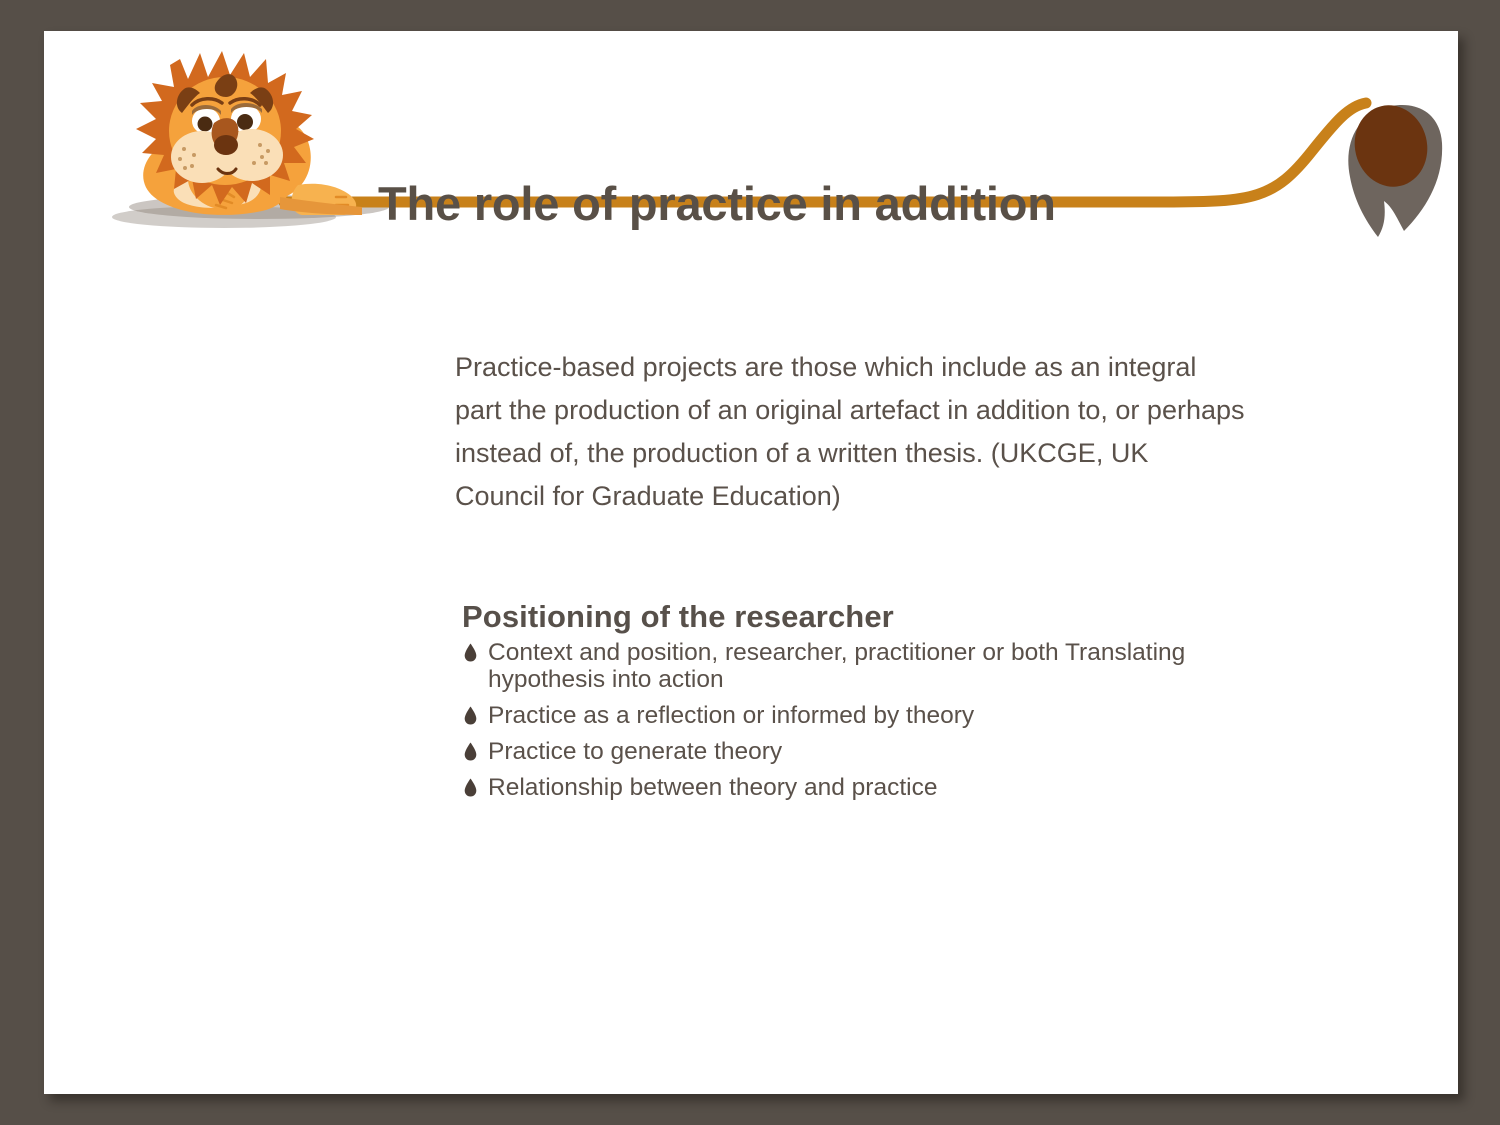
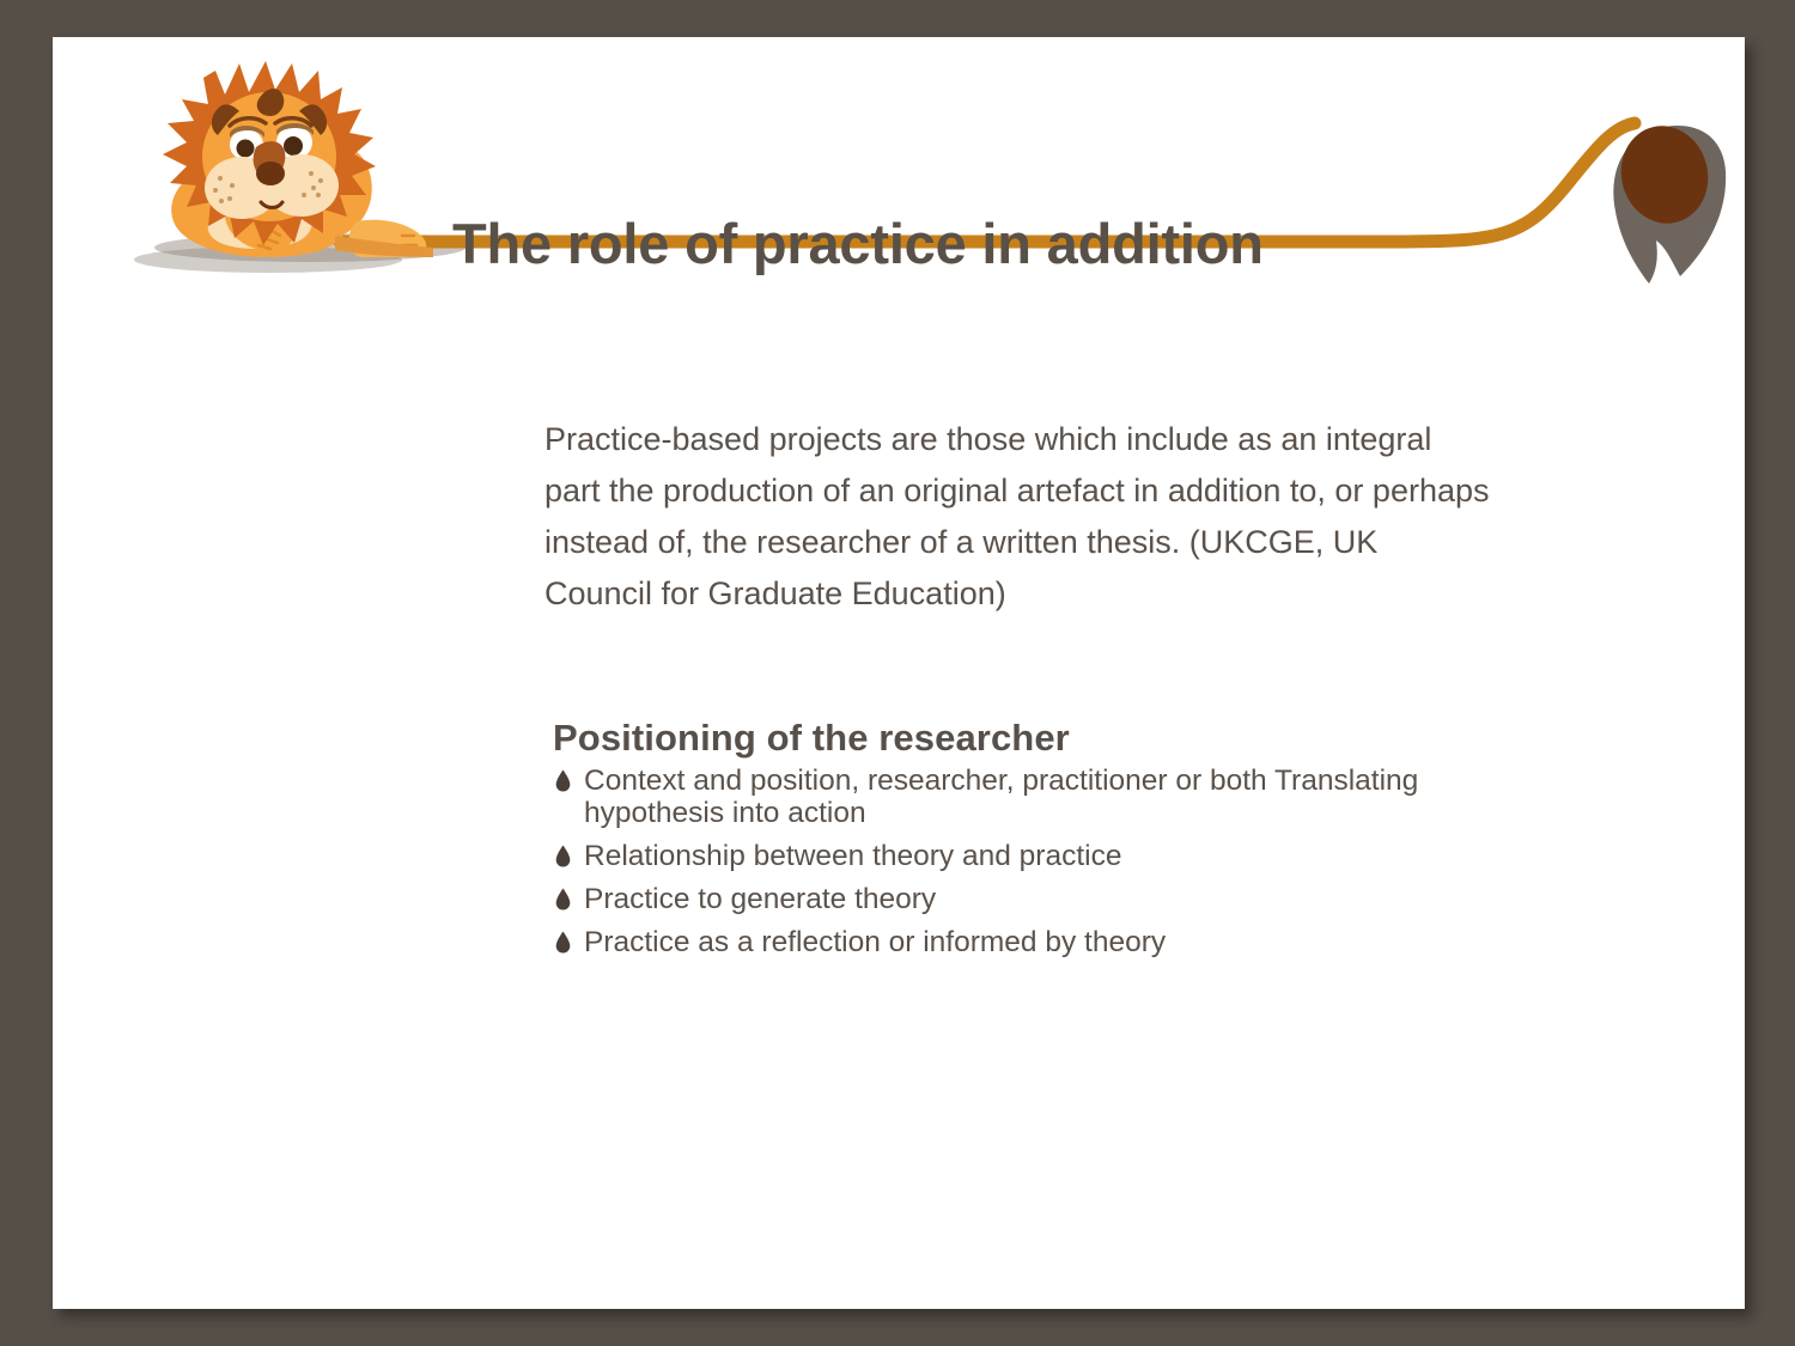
  The role of practice in addition
- Practice-based projects are those which include as an integral part the production of an original artefact in addition to, or perhaps instead of, the production of a written thesis. (UKCGE, UK Council for Graduate Education)
+ Practice-based projects are those which include as an integral part the production of an original artefact in addition to, or perhaps instead of, the researcher of a written thesis. (UKCGE, UK Council for Graduate Education)
  Positioning of the researcher
  Context and position, researcher, practitioner or both Translating hypothesis into action
- Practice as a reflection or informed by theory
+ Relationship between theory and practice
  Practice to generate theory
- Relationship between theory and practice
+ Practice as a reflection or informed by theory
